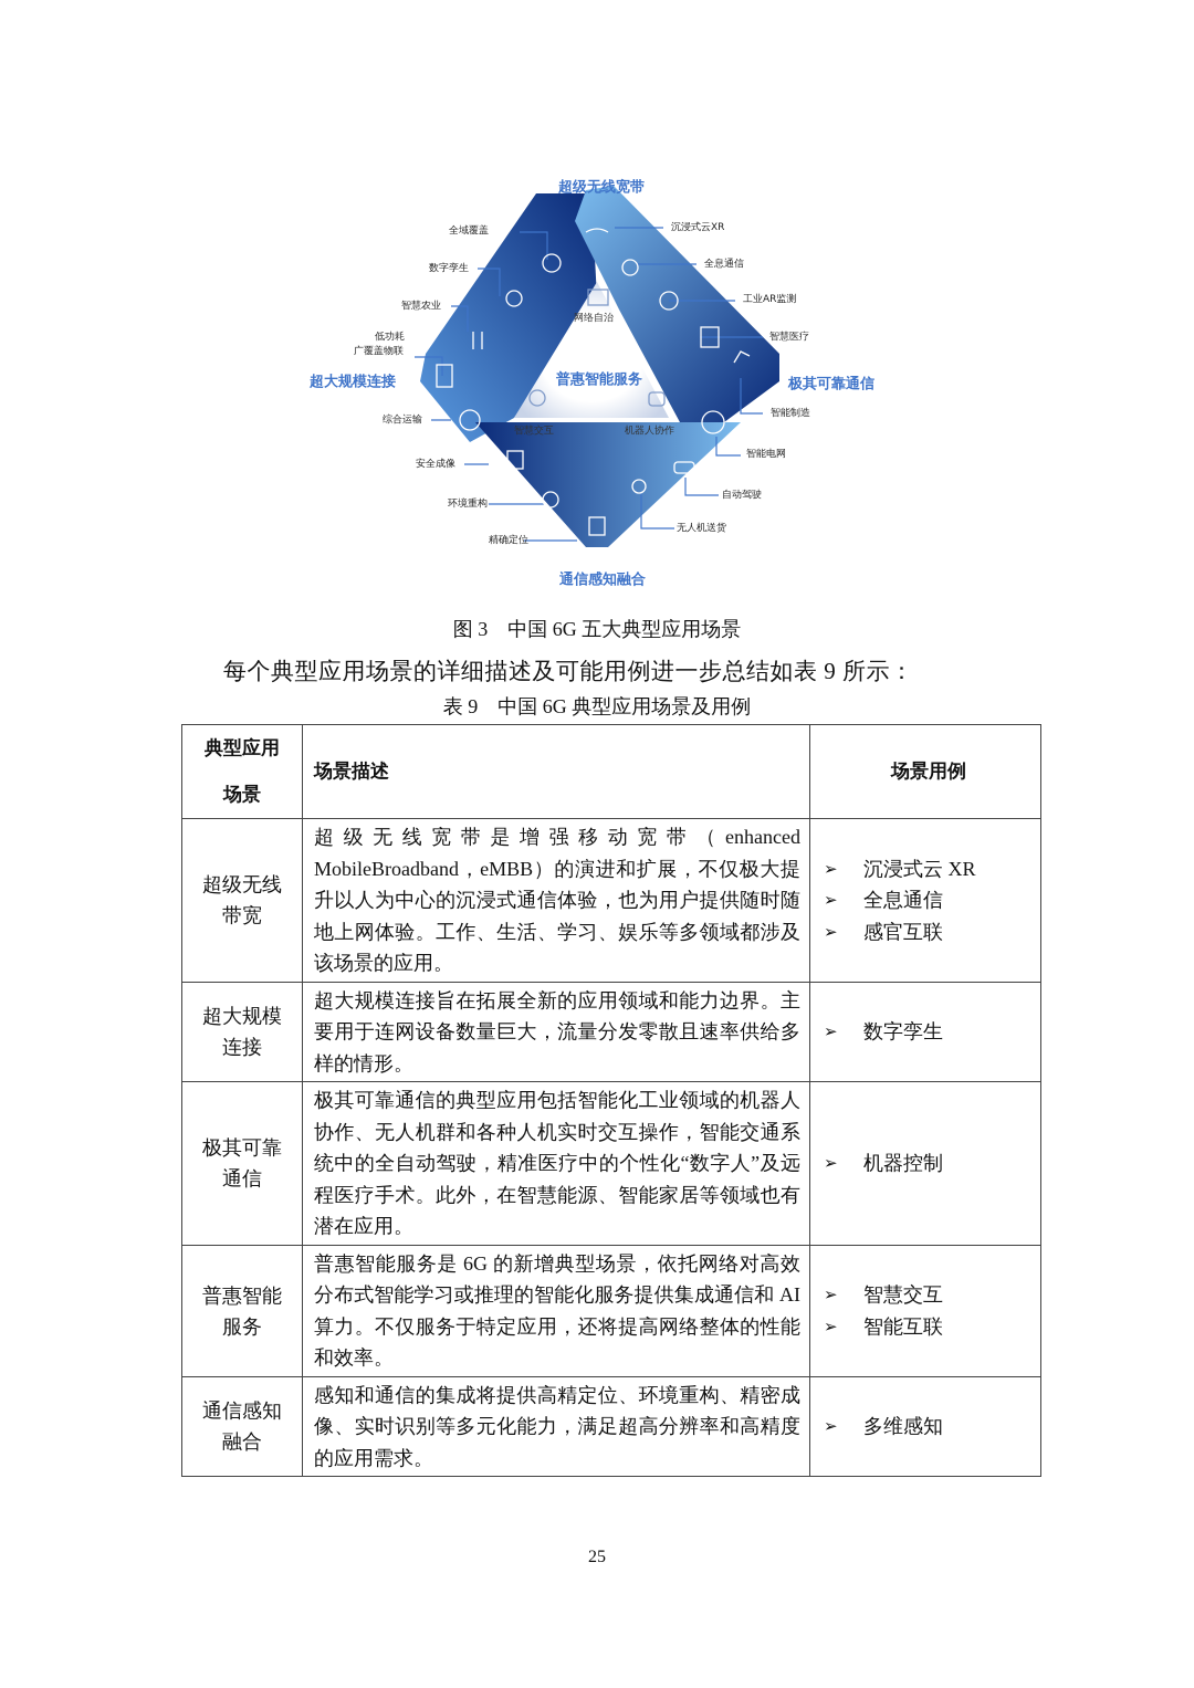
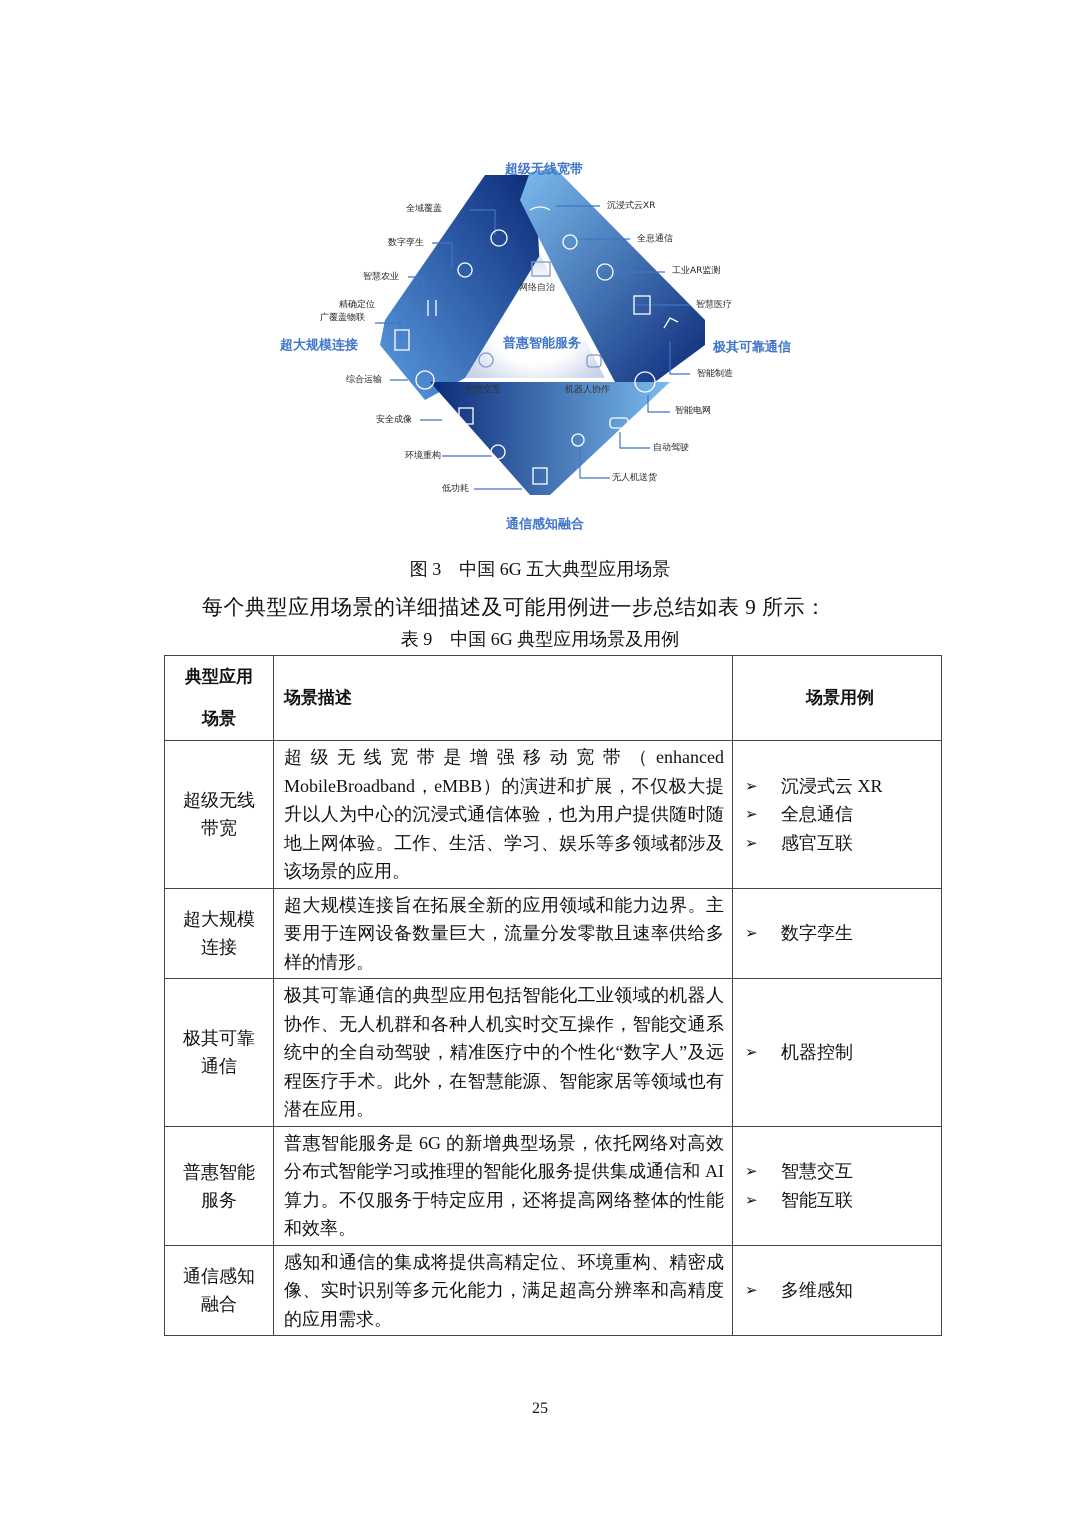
  超级无线宽带
  超大规模连接
  极其可靠通信
  通信感知融合
  普惠智能服务
  全域覆盖
  数字孪生
  智慧农业
- 低功耗
+ 精确定位
  广覆盖物联
  综合运输
  安全成像
  环境重构
- 精确定位
+ 低功耗
  沉浸式云XR
  全息通信
  工业AR监测
  智慧医疗
  智能制造
  智能电网
  自动驾驶
  无人机送货
  网络自治
  智慧交互
  机器人协作
  图 3 中国 6G 五大典型应用场景
  每个典型应用场景的详细描述及可能用例进一步总结如表 9 所示：
  表 9 中国 6G 典型应用场景及用例
  典型应用 场景	场景描述	场景用例
  超级无线 带宽	超级无线宽带是增强移动宽带（enhanced MobileBroadband，eMBB）的演进和扩展，不仅极大提升以人为中心的沉浸式通信体验，也为用户提供随时随地上网体验。工作、生活、学习、娱乐等多领域都涉及该场景的应用。	➢ 沉浸式云 XR ➢ 全息通信 ➢ 感官互联
  超大规模 连接	超大规模连接旨在拓展全新的应用领域和能力边界。主要用于连网设备数量巨大，流量分发零散且速率供给多样的情形。	➢ 数字孪生
  极其可靠 通信	极其可靠通信的典型应用包括智能化工业领域的机器人协作、无人机群和各种人机实时交互操作，智能交通系统中的全自动驾驶，精准医疗中的个性化“数字人”及远程医疗手术。此外，在智慧能源、智能家居等领域也有潜在应用。	➢ 机器控制
  普惠智能 服务	普惠智能服务是 6G 的新增典型场景，依托网络对高效分布式智能学习或推理的智能化服务提供集成通信和 AI 算力。不仅服务于特定应用，还将提高网络整体的性能和效率。	➢ 智慧交互 ➢ 智能互联
  通信感知 融合	感知和通信的集成将提供高精定位、环境重构、精密成像、实时识别等多元化能力，满足超高分辨率和高精度的应用需求。	➢ 多维感知
  25
